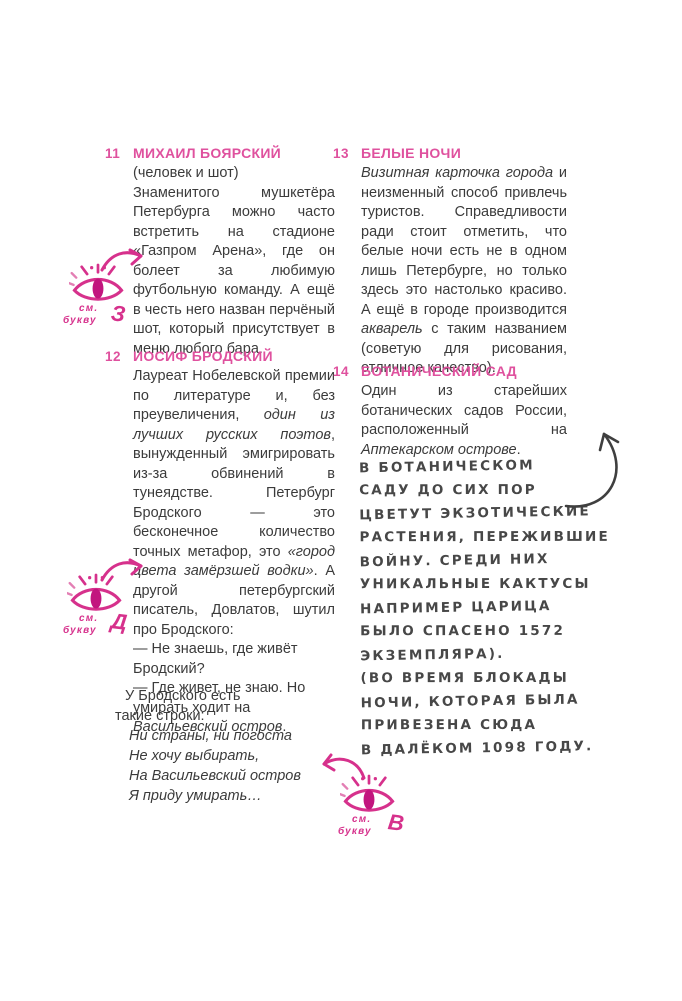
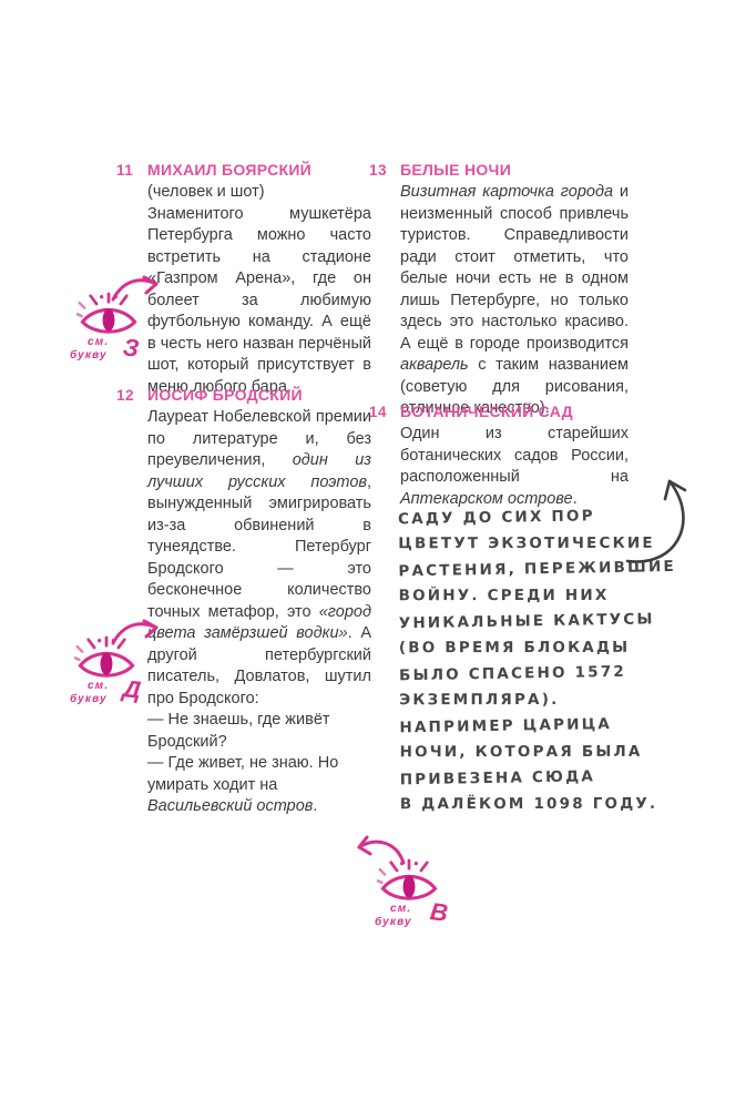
  11
  МИХАИЛ БОЯРСКИЙ
  (человек и шот)
  Знаменитого мушкетёра Петербурга можно часто встретить на стадионе «Газпром Арена», где он болеет за любимую футбольную команду. А ещё в честь него назван перчёный шот, который присутствует в меню любого бара.
  12
  ИОСИФ БРОДСКИЙ
  Лауреат Нобелевской премии по литературе и, без преувеличения, один из лучших русских поэтов, вынужденный эмигрировать из-за обвинений в тунеядстве. Петербург Бродского — это бесконечное количество точных метафор, это «город вета замёрзшей водки». А другой петербургский писатель, Довлатов, шутил про Бродского:
  — Не знаешь, где живёт Бродский?
  — Где живет, не знаю. Но умирать ходит на Васильевский остров.
- У Бродского есть
- такие строки:
- Ни страны, ни погоста
- Не хочу выбирать,
- На Васильевский остров
- Я приду умирать…
  13
  БЕЛЫЕ НОЧИ
  Визитная карточка города и неизменный способ привлечь туристов. Справедливости ради стоит отметить, что белые ночи есть не в одном лишь Петербурге, но только здесь это настолько красиво. А ещё в городе производится акварель с таким названием (советую для рисования, отличное качество).
  14
  БОТАНИЧЕСКИЙ САД
  Один из старейших ботанических садов России, расположенный на Аптекарском острове.
- В БОТАНИЧЕСКОМ
  САДУ ДО СИХ ПОР
  ЦВЕТУТ ЭКЗОТИЧЕСКИЕ
  РАСТЕНИЯ, ПЕРЕЖИВШИЕ
  ВОЙНУ. СРЕДИ НИХ
  УНИКАЛЬНЫЕ КАКТУСЫ
- НАПРИМЕР ЦАРИЦА
+ (ВО ВРЕМЯ БЛОКАДЫ
  БЫЛО СПАСЕНО 1572
  ЭКЗЕМПЛЯРА).
- (ВО ВРЕМЯ БЛОКАДЫ
+ НАПРИМЕР ЦАРИЦА
  НОЧИ, КОТОРАЯ БЫЛА
  ПРИВЕЗЕНА СЮДА
  В ДАЛЁКОМ 1098 ГОДУ.
  см.
  букву
  см.
  букву
  см.
  букву
